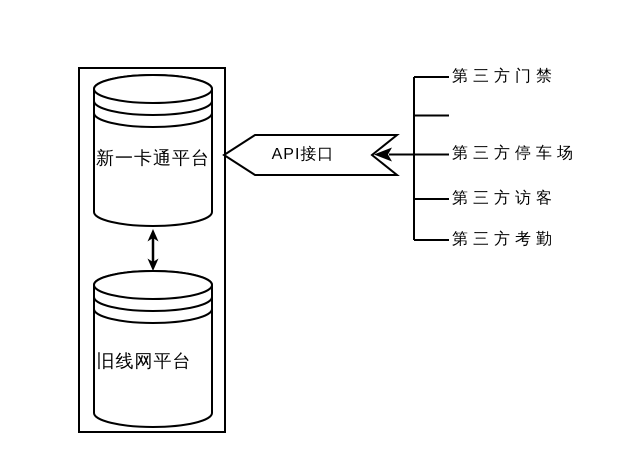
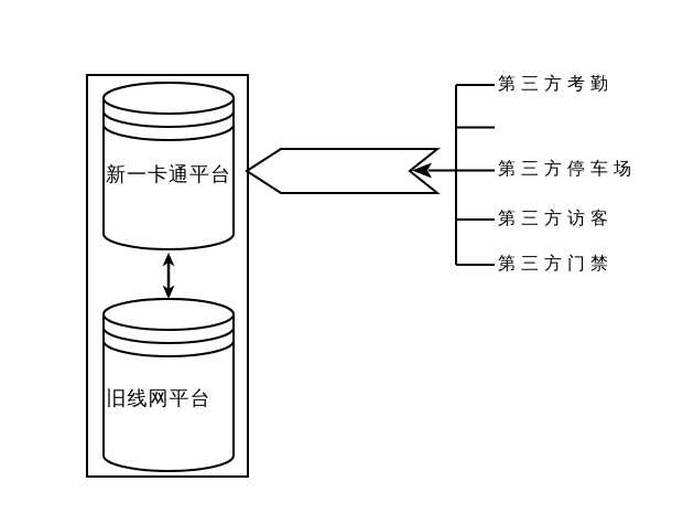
  新一卡通平台
  旧线网平台
- API接口
- 第三方门禁
+ 第三方考勤
  第三方停车场
  第三方访客
- 第三方考勤
+ 第三方门禁
